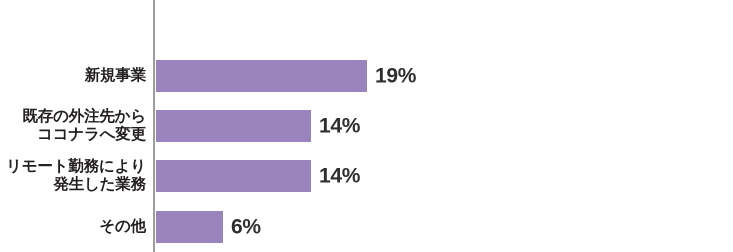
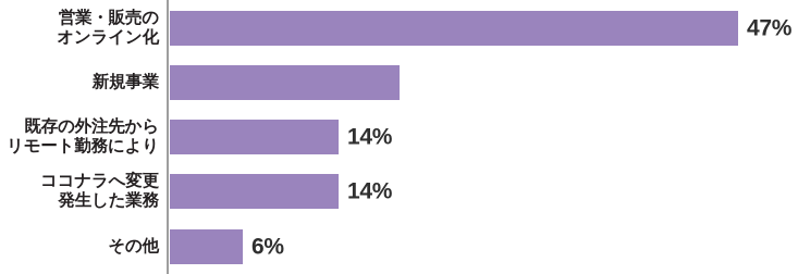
+ 営業・販売の
+ オンライン化
+ 47%
  新規事業
- 19%
  既存の外注先から
- ココナラへ変更
+ リモート勤務により
  14%
- リモート勤務により
+ ココナラへ変更
  発生した業務
  14%
  その他
  6%
